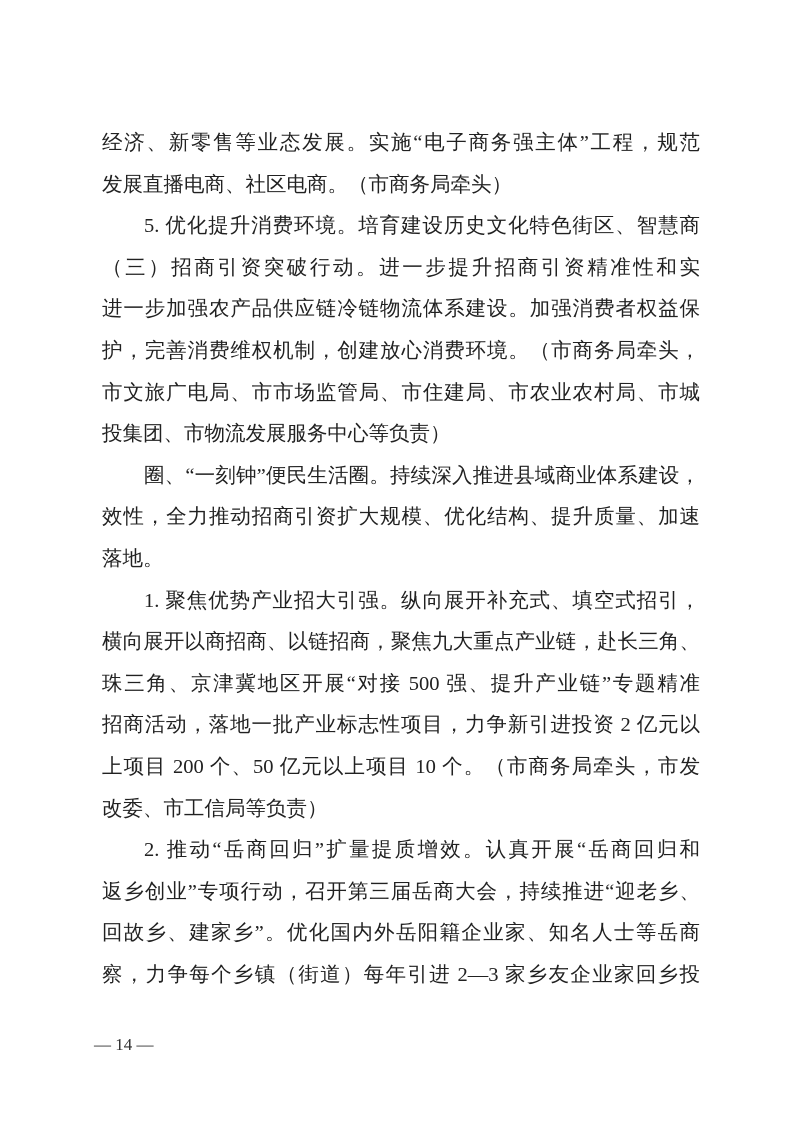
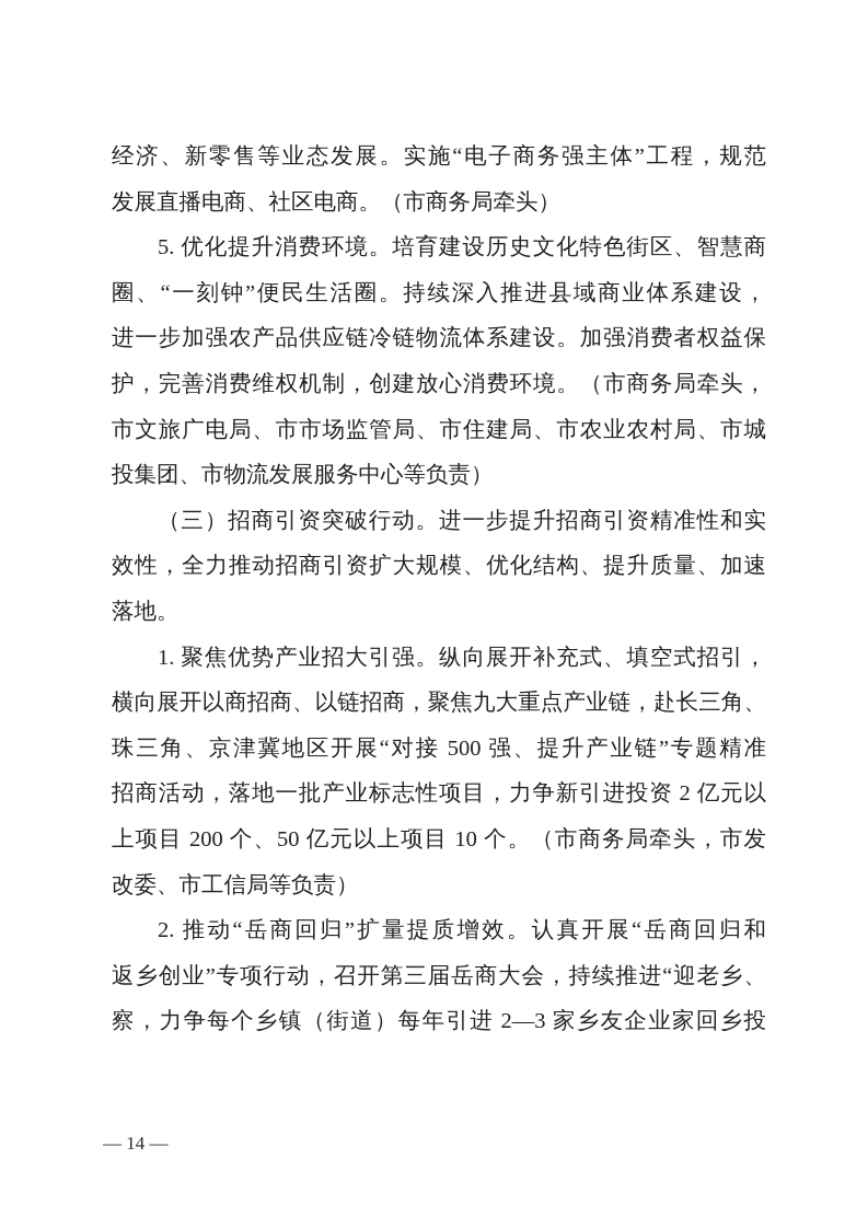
  经济、新零售等业态发展。实施“电子商务强主体”工程，规范
  发展直播电商、社区电商。（市商务局牵头）
  5. 优化提升消费环境。培育建设历史文化特色街区、智慧商
- （三）招商引资突破行动。进一步提升招商引资精准性和实
+ 圈、“一刻钟”便民生活圈。持续深入推进县域商业体系建设，
  进一步加强农产品供应链冷链物流体系建设。加强消费者权益保
  护，完善消费维权机制，创建放心消费环境。（市商务局牵头，
  市文旅广电局、市市场监管局、市住建局、市农业农村局、市城
  投集团、市物流发展服务中心等负责）
- 圈、“一刻钟”便民生活圈。持续深入推进县域商业体系建设，
+ （三）招商引资突破行动。进一步提升招商引资精准性和实
  效性，全力推动招商引资扩大规模、优化结构、提升质量、加速
  落地。
  1. 聚焦优势产业招大引强。纵向展开补充式、填空式招引，
  横向展开以商招商、以链招商，聚焦九大重点产业链，赴长三角、
  珠三角、京津冀地区开展“对接 500 强、提升产业链”专题精准
  招商活动，落地一批产业标志性项目，力争新引进投资 2 亿元以
  上项目 200 个、50 亿元以上项目 10 个。（市商务局牵头，市发
  改委、市工信局等负责）
  2. 推动“岳商回归”扩量提质增效。认真开展“岳商回归和
  返乡创业”专项行动，召开第三届岳商大会，持续推进“迎老乡、
- 回故乡、建家乡”。优化国内外岳阳籍企业家、知名人士等岳商
  察，力争每个乡镇（街道）每年引进 2—3 家乡友企业家回乡投
  — 14 —
